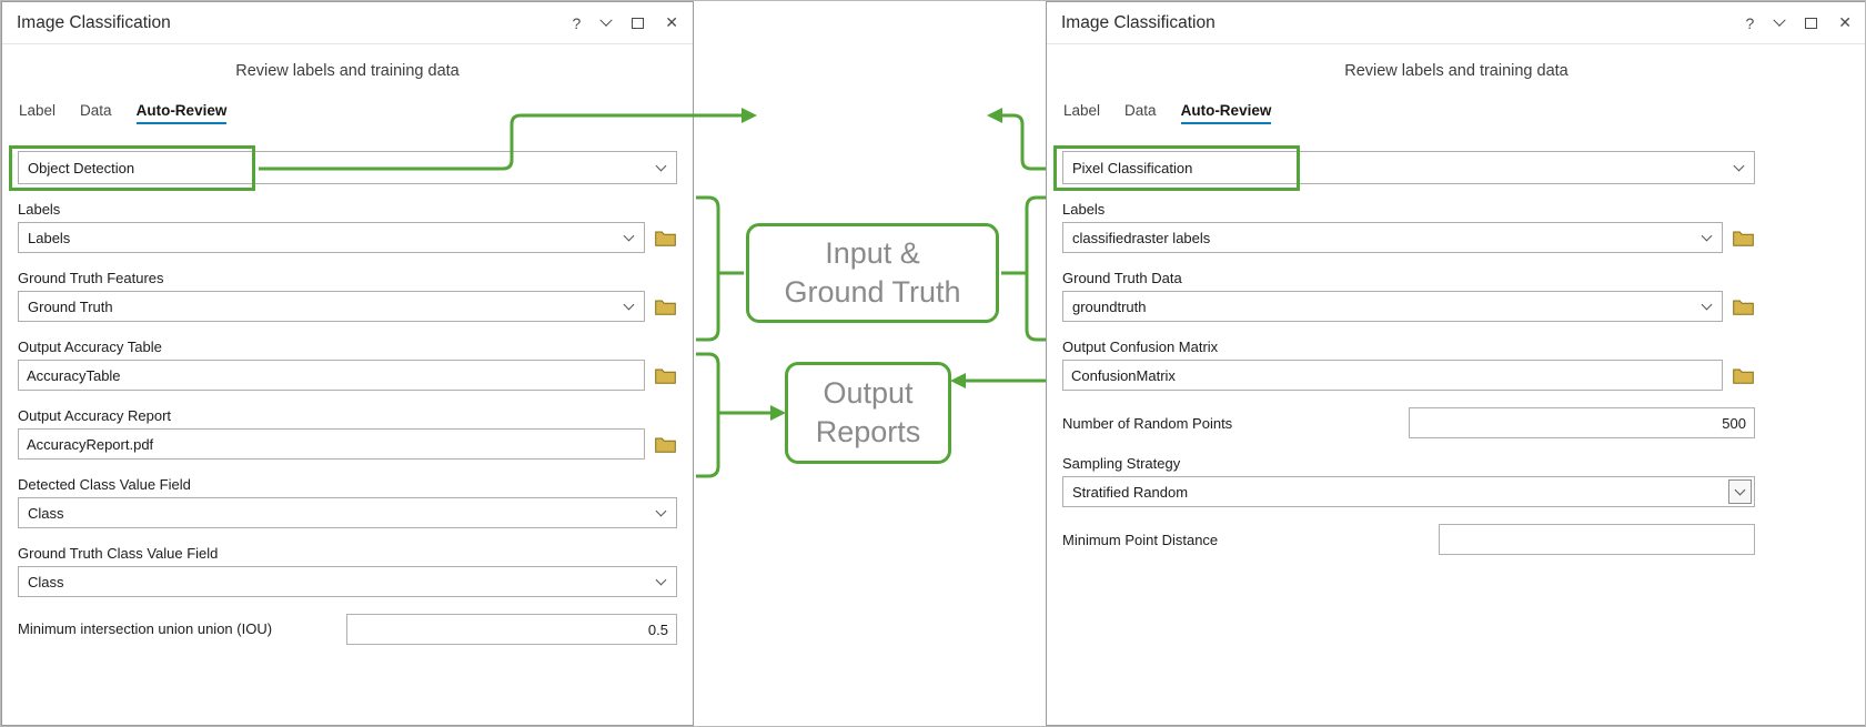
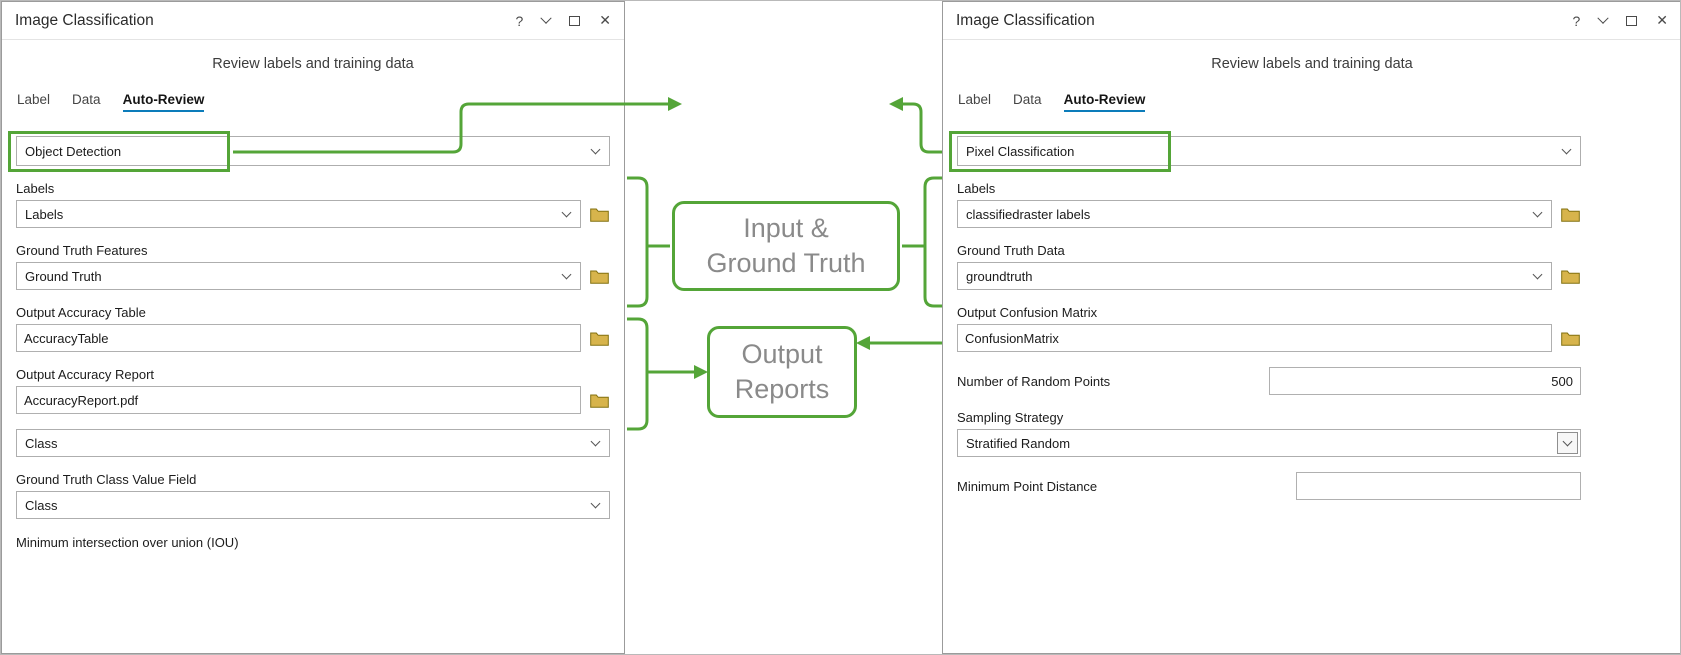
  Image Classification
  ?
  ✕
  Review labels and training data
  Label
  Data
  Auto-Review
  Object Detection
  Labels
  Labels
  Ground Truth Features
  Ground Truth
  Output Accuracy Table
  AccuracyTable
  Output Accuracy Report
  AccuracyReport.pdf
- Detected Class Value Field
  Class
  Ground Truth Class Value Field
  Class
- Minimum intersection union union (IOU)
+ Minimum intersection over union (IOU)
- 0.5
  Image Classification
  ?
  ✕
  Review labels and training data
  Label
  Data
  Auto-Review
  Pixel Classification
  Labels
  classifiedraster labels
  Ground Truth Data
  groundtruth
  Output Confusion Matrix
  ConfusionMatrix
  Number of Random Points
  500
  Sampling Strategy
  Stratified Random
  Minimum Point Distance
  Input &
  Ground Truth
  Output
  Reports
